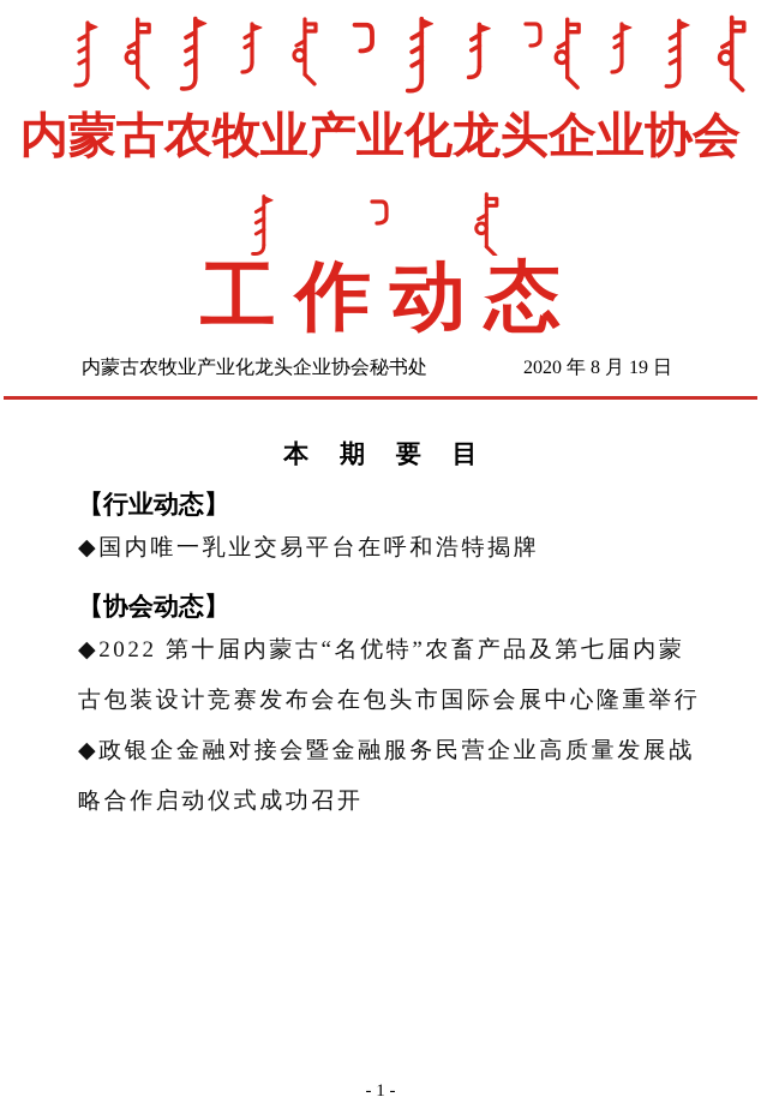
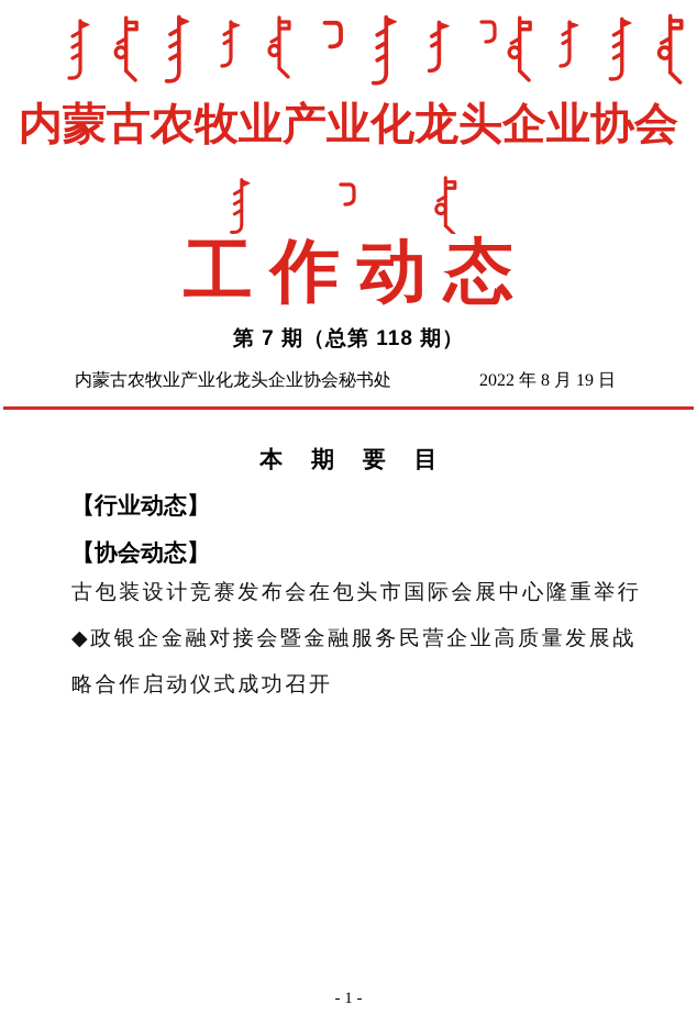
  内蒙古农牧业产业化龙头企业协会
  工作动态
+ 第 7 期（总第 118 期）
  内蒙古农牧业产业化龙头企业协会秘书处
- 2020 年 8 月 19 日
+ 2022 年 8 月 19 日
  本 期 要 目
  【行业动态】
- ◆国内唯一乳业交易平台在呼和浩特揭牌
  【协会动态】
- ◆2022 第十届内蒙古“名优特”农畜产品及第七届内蒙
  古包装设计竞赛发布会在包头市国际会展中心隆重举行
  ◆政银企金融对接会暨金融服务民营企业高质量发展战
  略合作启动仪式成功召开
  - 1 -
